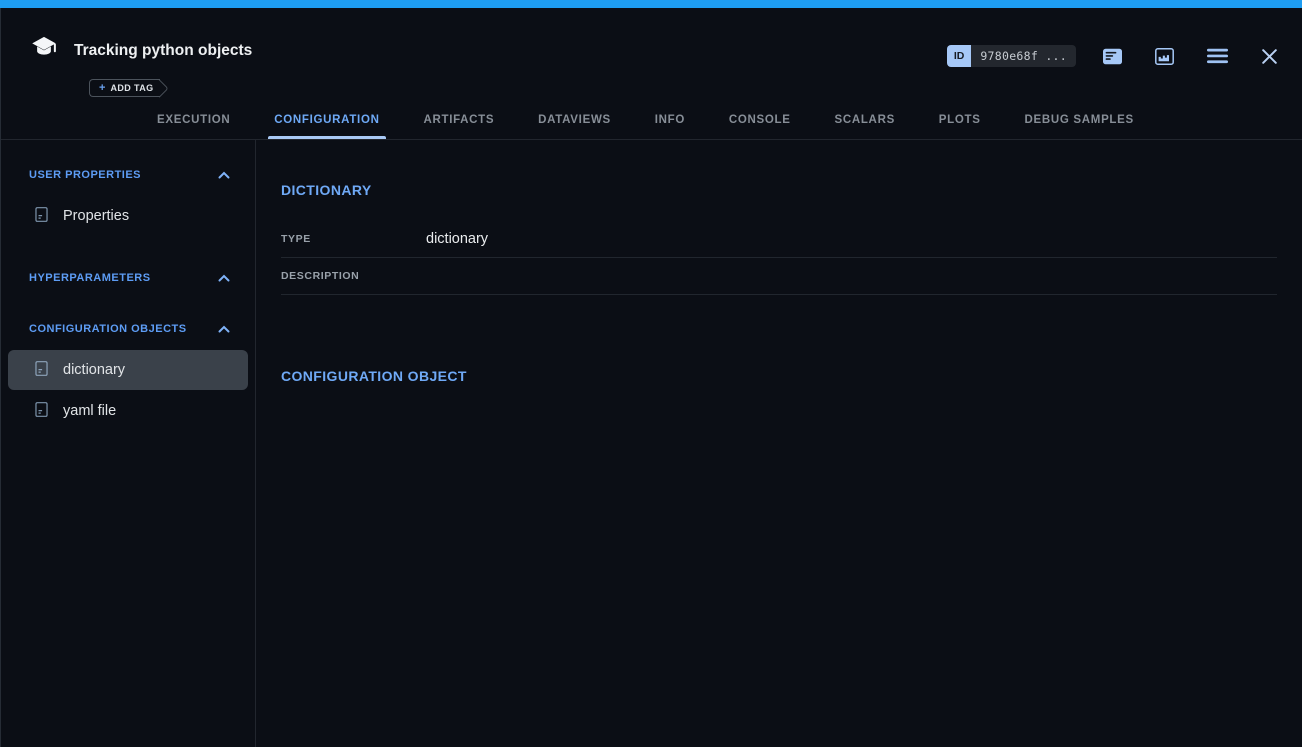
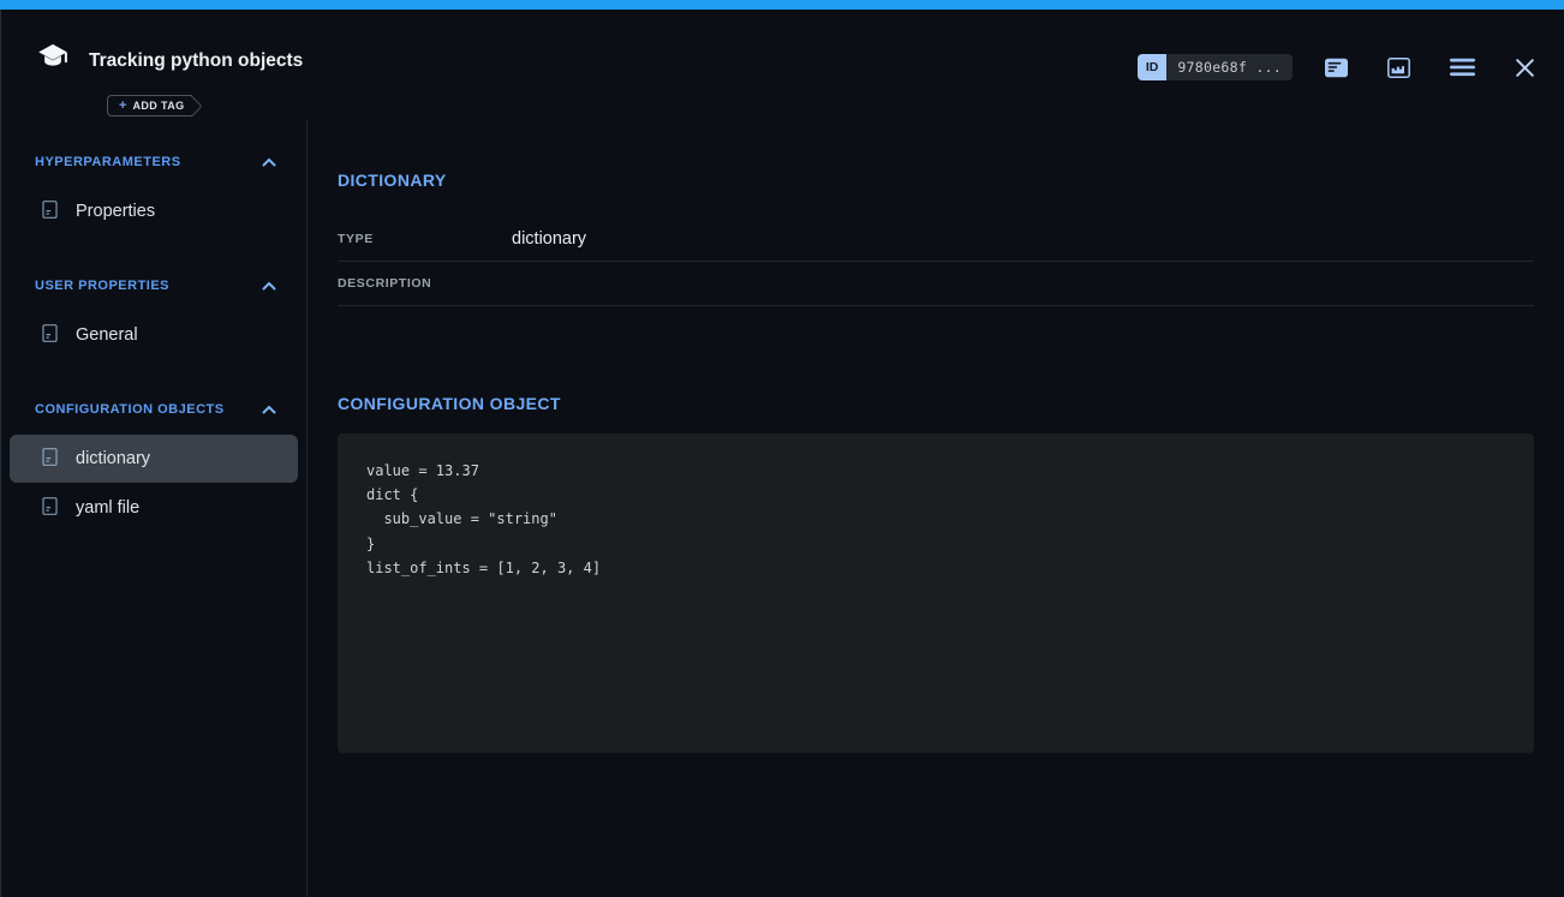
  Tracking python objects
  +
  ADD TAG
  ID
  9780e68f ...
- EXECUTION
- CONFIGURATION
- ARTIFACTS
- DATAVIEWS
- INFO
- CONSOLE
- SCALARS
- PLOTS
- DEBUG SAMPLES
- USER PROPERTIES
+ HYPERPARAMETERS
  Properties
- HYPERPARAMETERS
+ USER PROPERTIES
+ General
  CONFIGURATION OBJECTS
  dictionary
  yaml file
  DICTIONARY
  TYPE
  dictionary
  DESCRIPTION
  CONFIGURATION OBJECT
+ value = 13.37
+ dict {
+ sub_value = "string"
+ }
+ list_of_ints = [1, 2, 3, 4]
